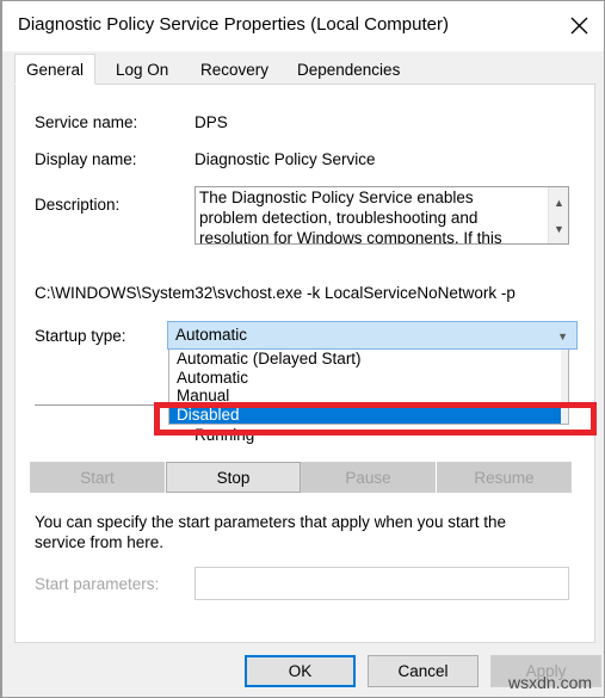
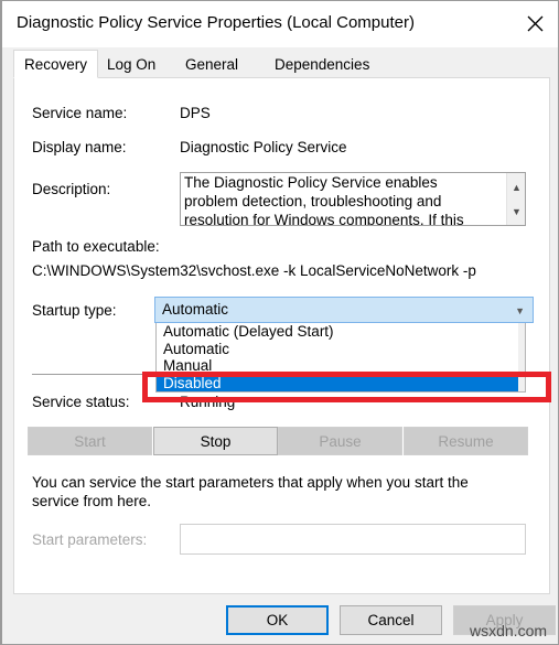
  Diagnostic Policy Service Properties (Local Computer)
- General
+ Recovery
  Log On
- Recovery
+ General
  Dependencies
  Service name:
  DPS
  Display name:
  Diagnostic Policy Service
  Description:
  The Diagnostic Policy Service enables problem detection, troubleshooting and resolution for Windows components. If this
  ▲
  ▼
+ Path to executable:
  C:\WINDOWS\System32\svchost.exe -k LocalServiceNoNetwork -p
  Startup type:
  Automatic
  ▼
+ Service status:
  Running
  Automatic (Delayed Start)
  Automatic
  Manual
  Disabled
  Start
  Stop
  Pause
  Resume
- You can specify the start parameters that apply when you start the service from here.
+ You can service the start parameters that apply when you start the service from here.
  Start parameters:
  OK
  Cancel
  Apply
  wsxdn.com
